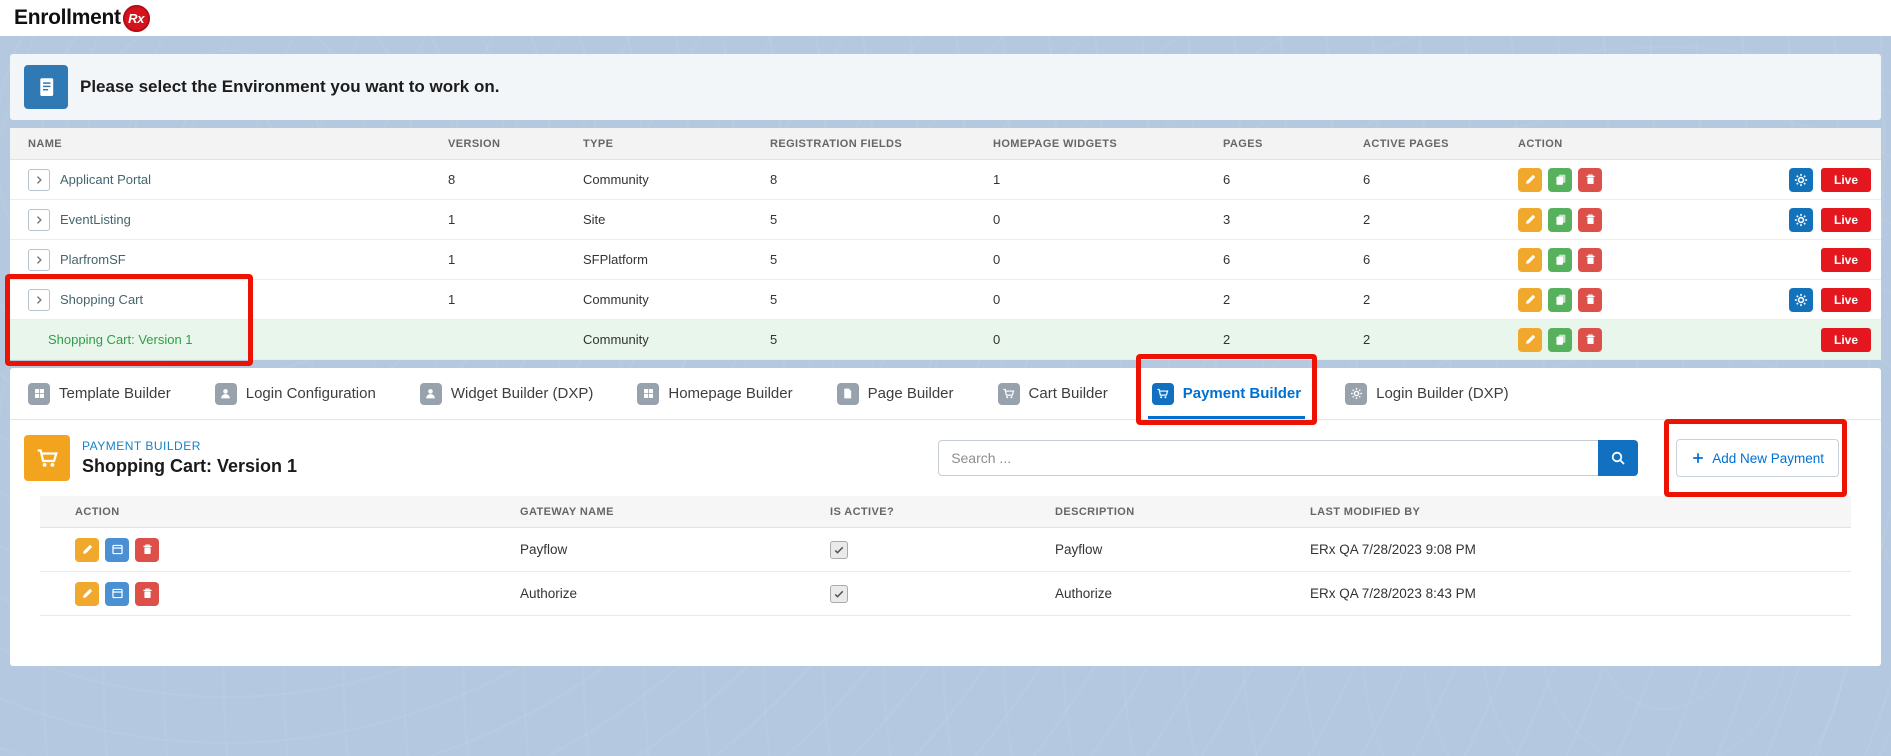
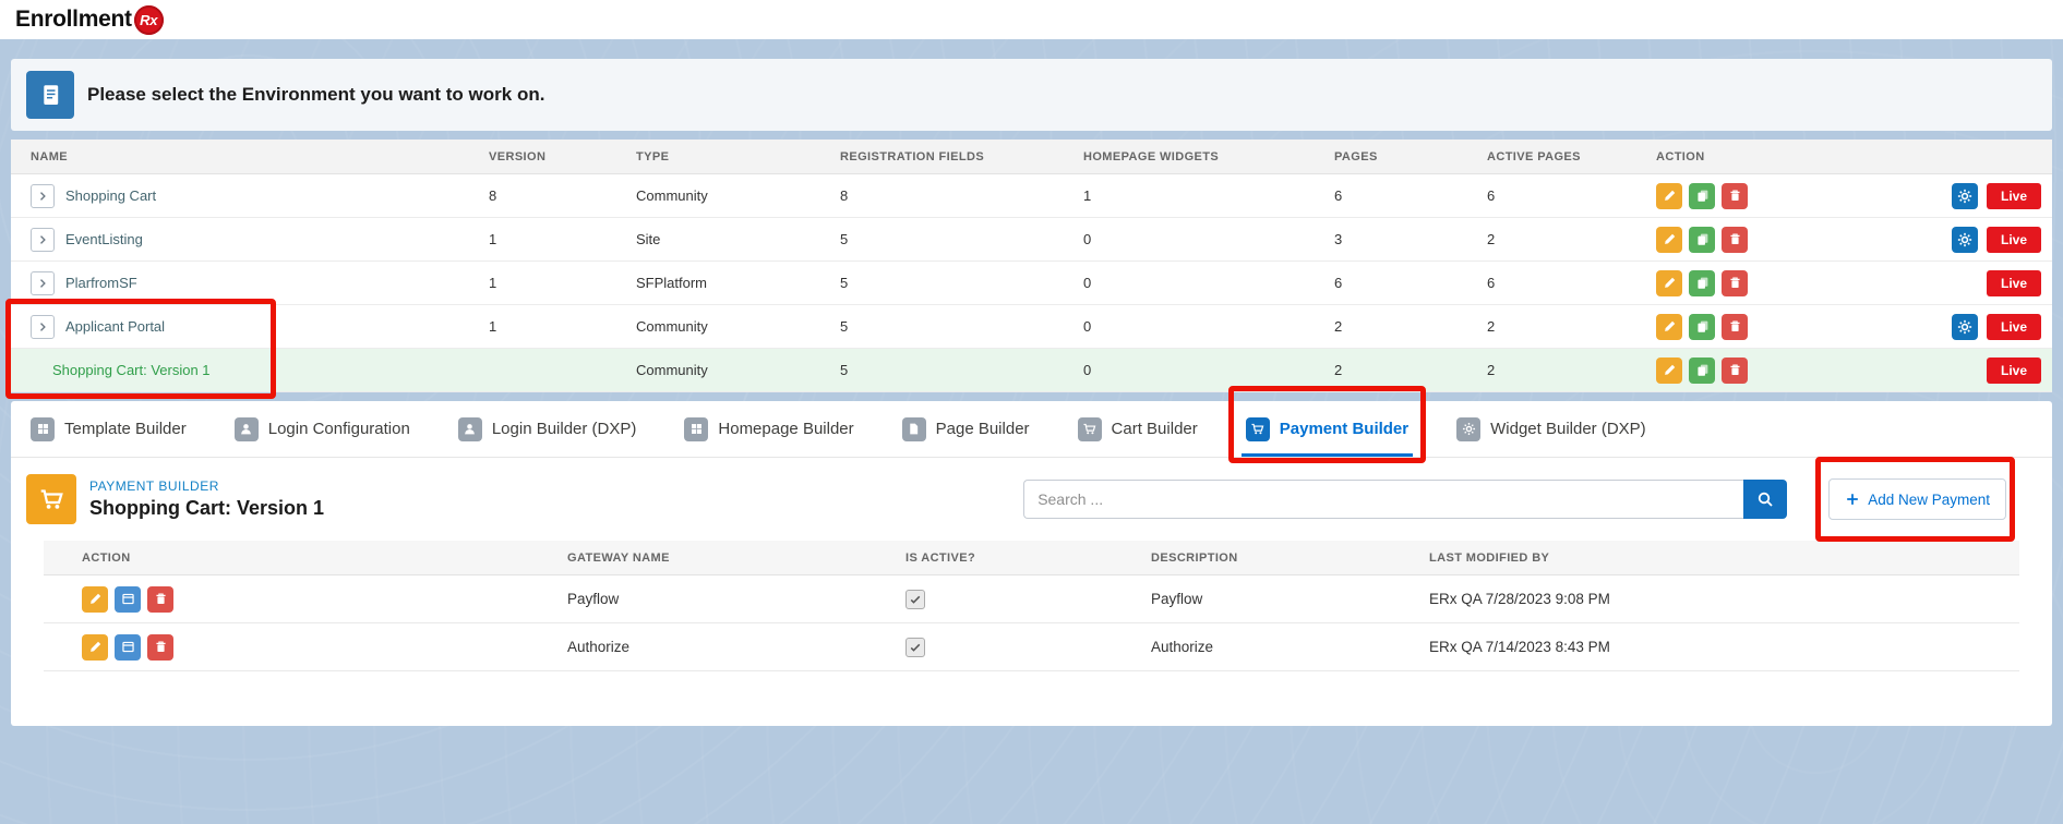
  Enrollment
  Rx
  Please select the Environment you want to work on.
  NAME
  VERSION
  TYPE
  REGISTRATION FIELDS
  HOMEPAGE WIDGETS
  PAGES
  ACTIVE PAGES
  ACTION
- Applicant Portal
+ Shopping Cart
  8
  Community
  8
  1
  6
  6
  Live
  EventListing
  1
  Site
  5
  0
  3
  2
  Live
  PlarfromSF
  1
  SFPlatform
  5
  0
  6
  6
  Live
- Shopping Cart
+ Applicant Portal
  1
  Community
  5
  0
  2
  2
  Live
  Shopping Cart: Version 1
  Community
  5
  0
  2
  2
  Live
  Template Builder
  Login Configuration
- Widget Builder (DXP)
+ Login Builder (DXP)
  Homepage Builder
  Page Builder
  Cart Builder
  Payment Builder
- Login Builder (DXP)
+ Widget Builder (DXP)
  PAYMENT BUILDER
  Shopping Cart: Version 1
  Search ...
  Add New Payment
  ACTION
  GATEWAY NAME
  IS ACTIVE?
  DESCRIPTION
  LAST MODIFIED BY
  Payflow
  Payflow
  ERx QA 7/28/2023 9:08 PM
  Authorize
  Authorize
- ERx QA 7/28/2023 8:43 PM
+ ERx QA 7/14/2023 8:43 PM
